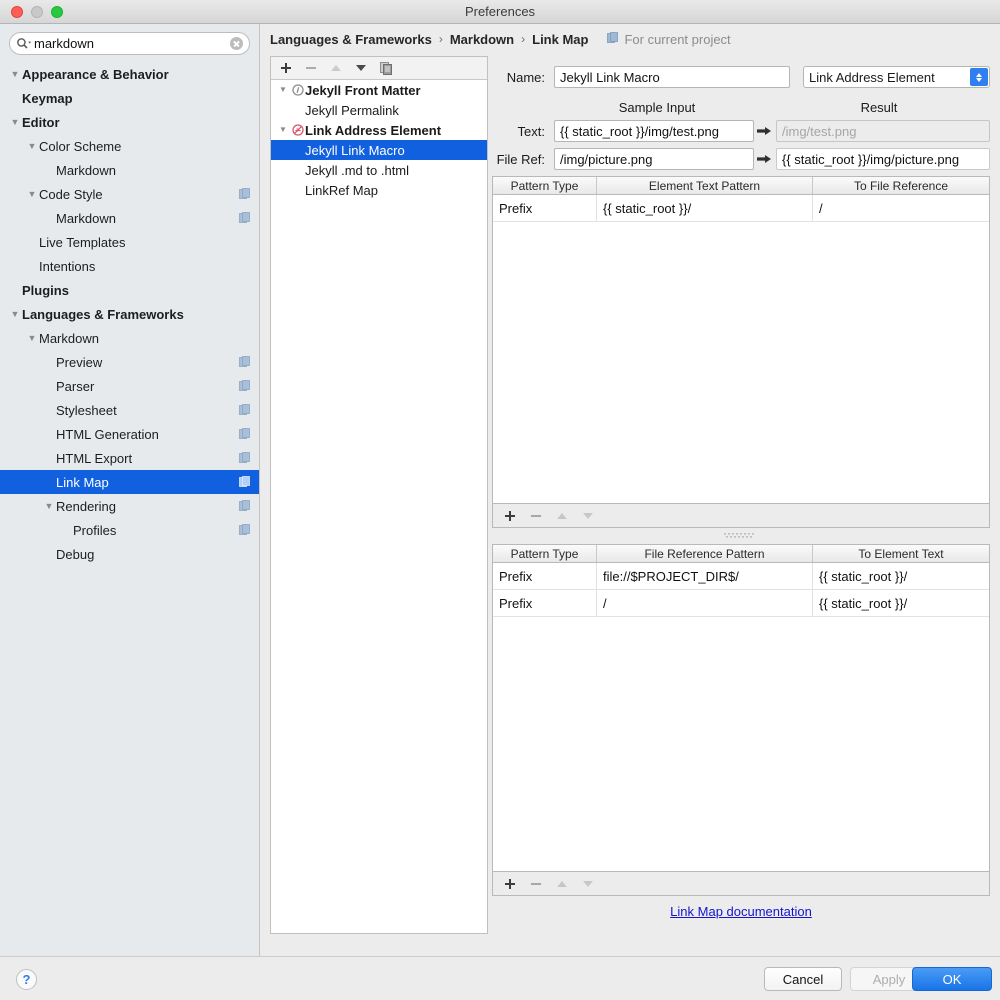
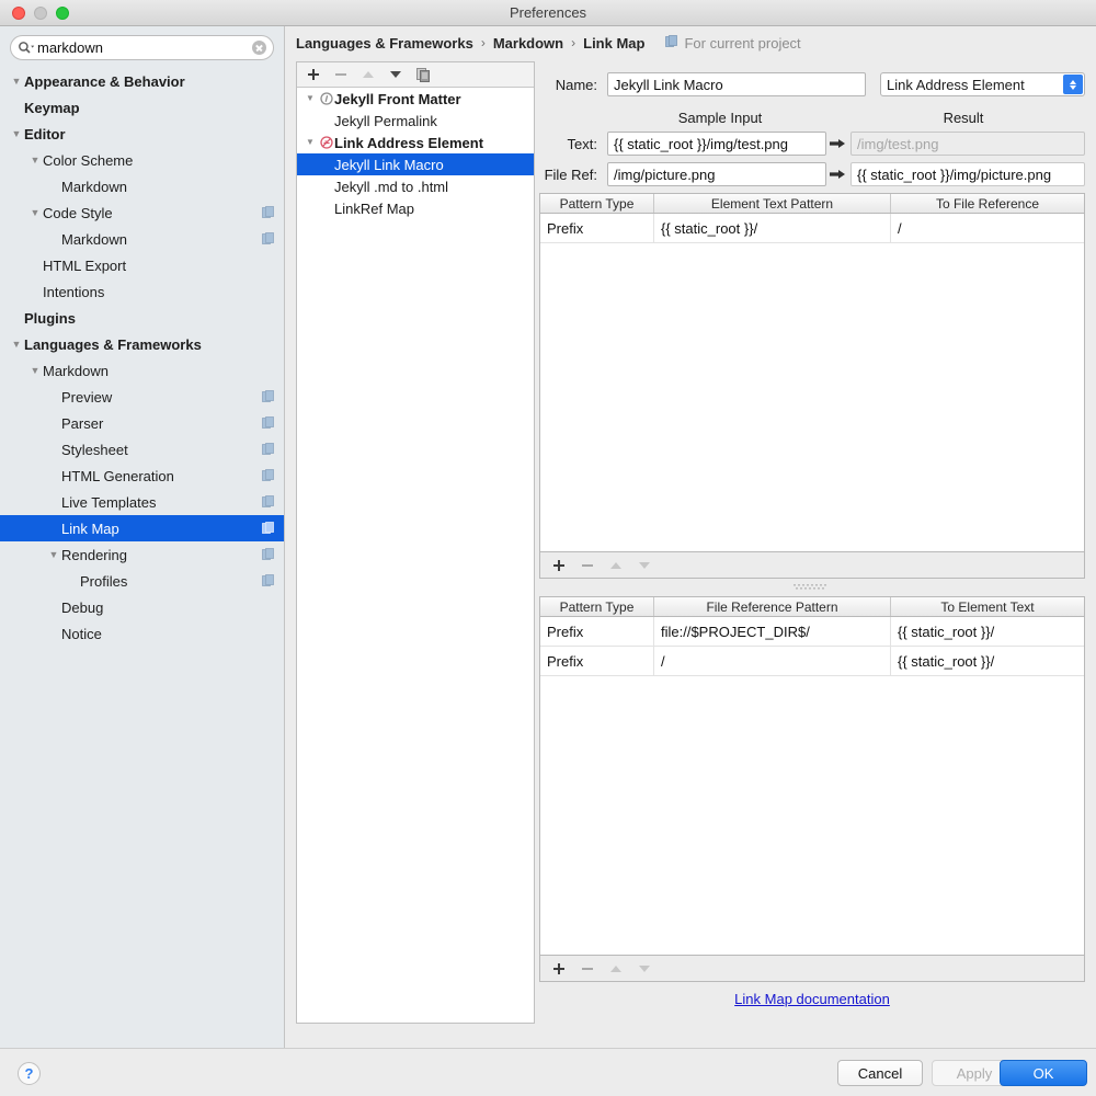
  Preferences
  markdown
  ▼
  Appearance & Behavior
  Keymap
  ▼
  Editor
  ▼
  Color Scheme
  Markdown
  ▼
  Code Style
  Markdown
- Live Templates
+ HTML Export
  Intentions
  Plugins
  ▼
  Languages & Frameworks
  ▼
  Markdown
  Preview
  Parser
  Stylesheet
  HTML Generation
- HTML Export
+ Live Templates
  Link Map
  ▼
  Rendering
  Profiles
  Debug
+ Notice
  Languages & Frameworks
  ›
  Markdown
  ›
  Link Map
  For current project
  ▼
  Jekyll Front Matter
  Jekyll Permalink
  ▼
  Link Address Element
  Jekyll Link Macro
  Jekyll .md to .html
  LinkRef Map
  Name:
  Jekyll Link Macro
  Link Address Element
  Sample Input
  Result
  Text:
  {{ static_root }}/img/test.png
  /img/test.png
  File Ref:
  /img/picture.png
  {{ static_root }}/img/picture.png
  Pattern Type
  Element Text Pattern
  To File Reference
  Prefix
  {{ static_root }}/
  /
  Pattern Type
  File Reference Pattern
  To Element Text
  Prefix
  file://$PROJECT_DIR$/
  {{ static_root }}/
  Prefix
  /
  {{ static_root }}/
  Link Map documentation
  ?
  Cancel
  Apply
  OK
